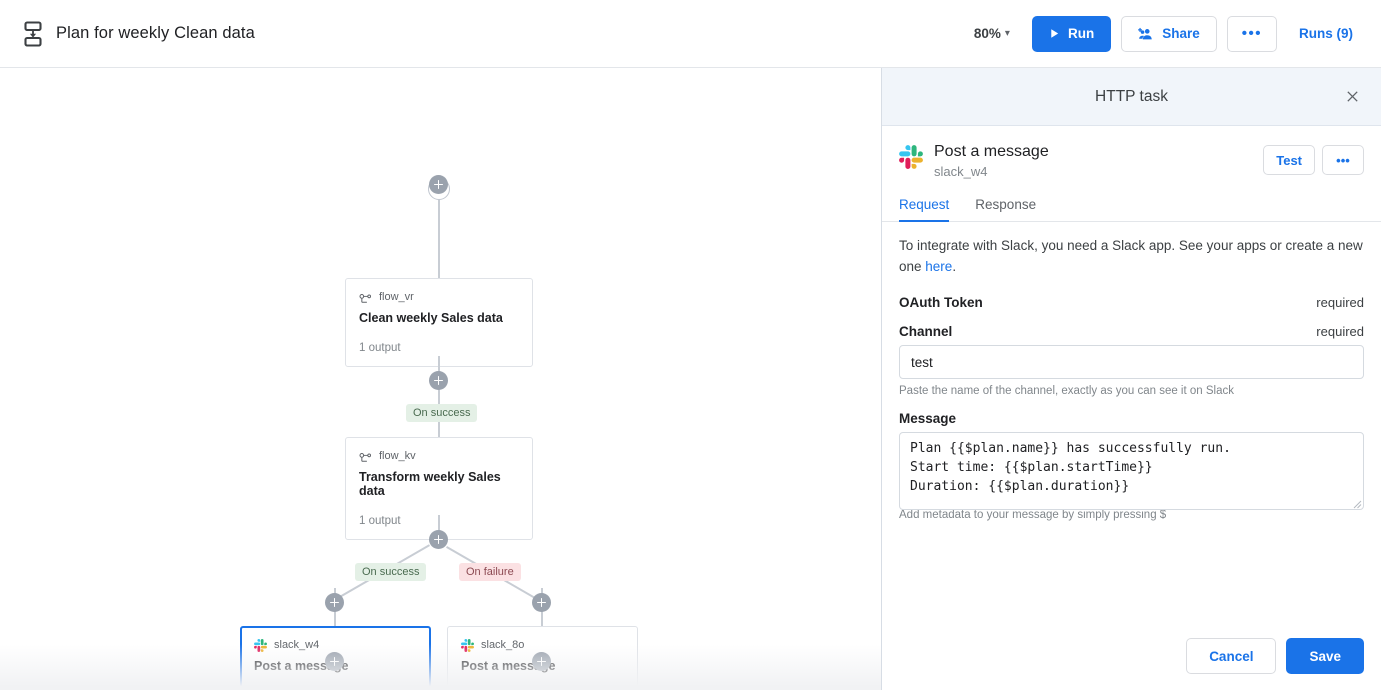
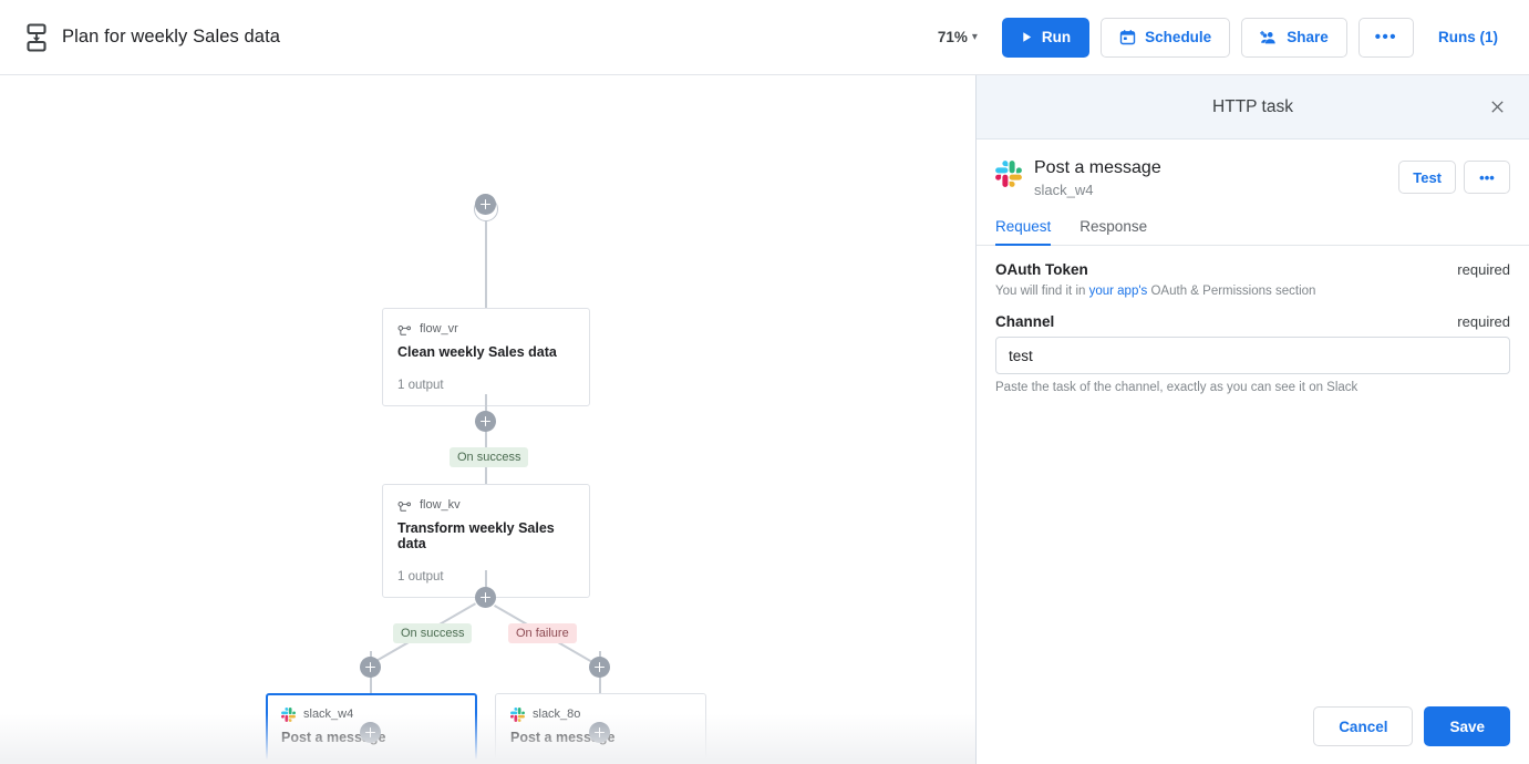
- Plan for weekly Clean data
+ Plan for weekly Sales data
- 80%
+ 71%
  ▾
  Run
+ Schedule
  Share
  •••
- Runs (9)
+ Runs (1)
  flow_vr
  Clean weekly Sales data
  1 output
  On success
  flow_kv
  Transform weekly Sales data
  1 output
  On success
  On failure
  HTTP task
  Post a message
  slack_w4
  Test
  •••
  Request
  Response
- To integrate with Slack, you need a Slack app. See your apps or create a new one here.
  OAuth Token
  required
+ You will find it in your app's OAuth & Permissions section
  Channel
  required
  test
- Paste the name of the channel, exactly as you can see it on Slack
+ Paste the task of the channel, exactly as you can see it on Slack
- Message
- Plan {{$plan.name}} has successfully run.
- Start time: {{$plan.startTime}}
- Duration: {{$plan.duration}}
- Add metadata to your message by simply pressing $
  Cancel
  Save
